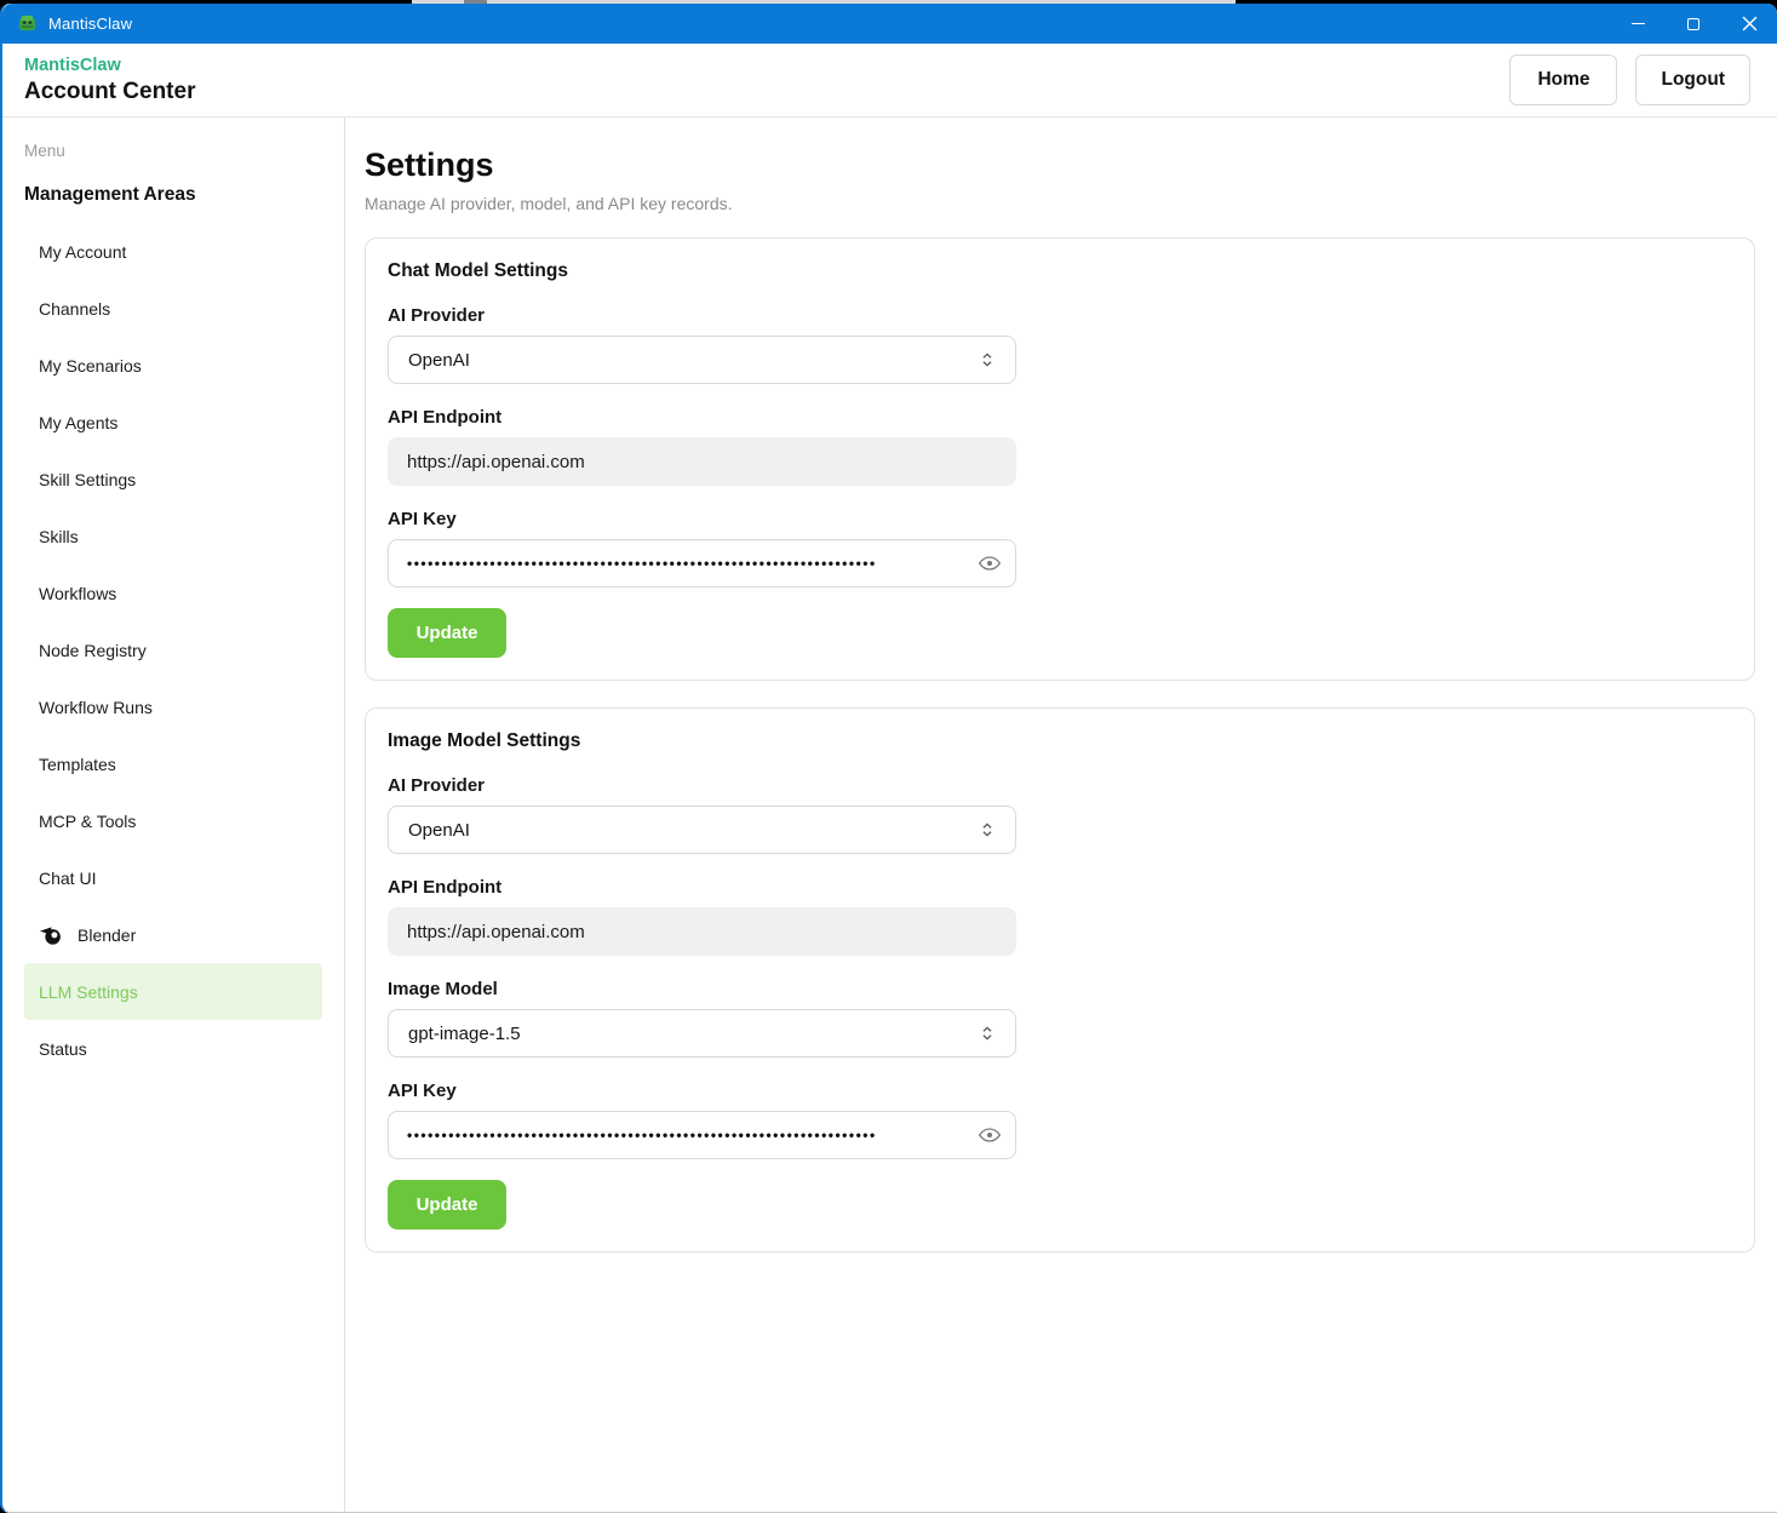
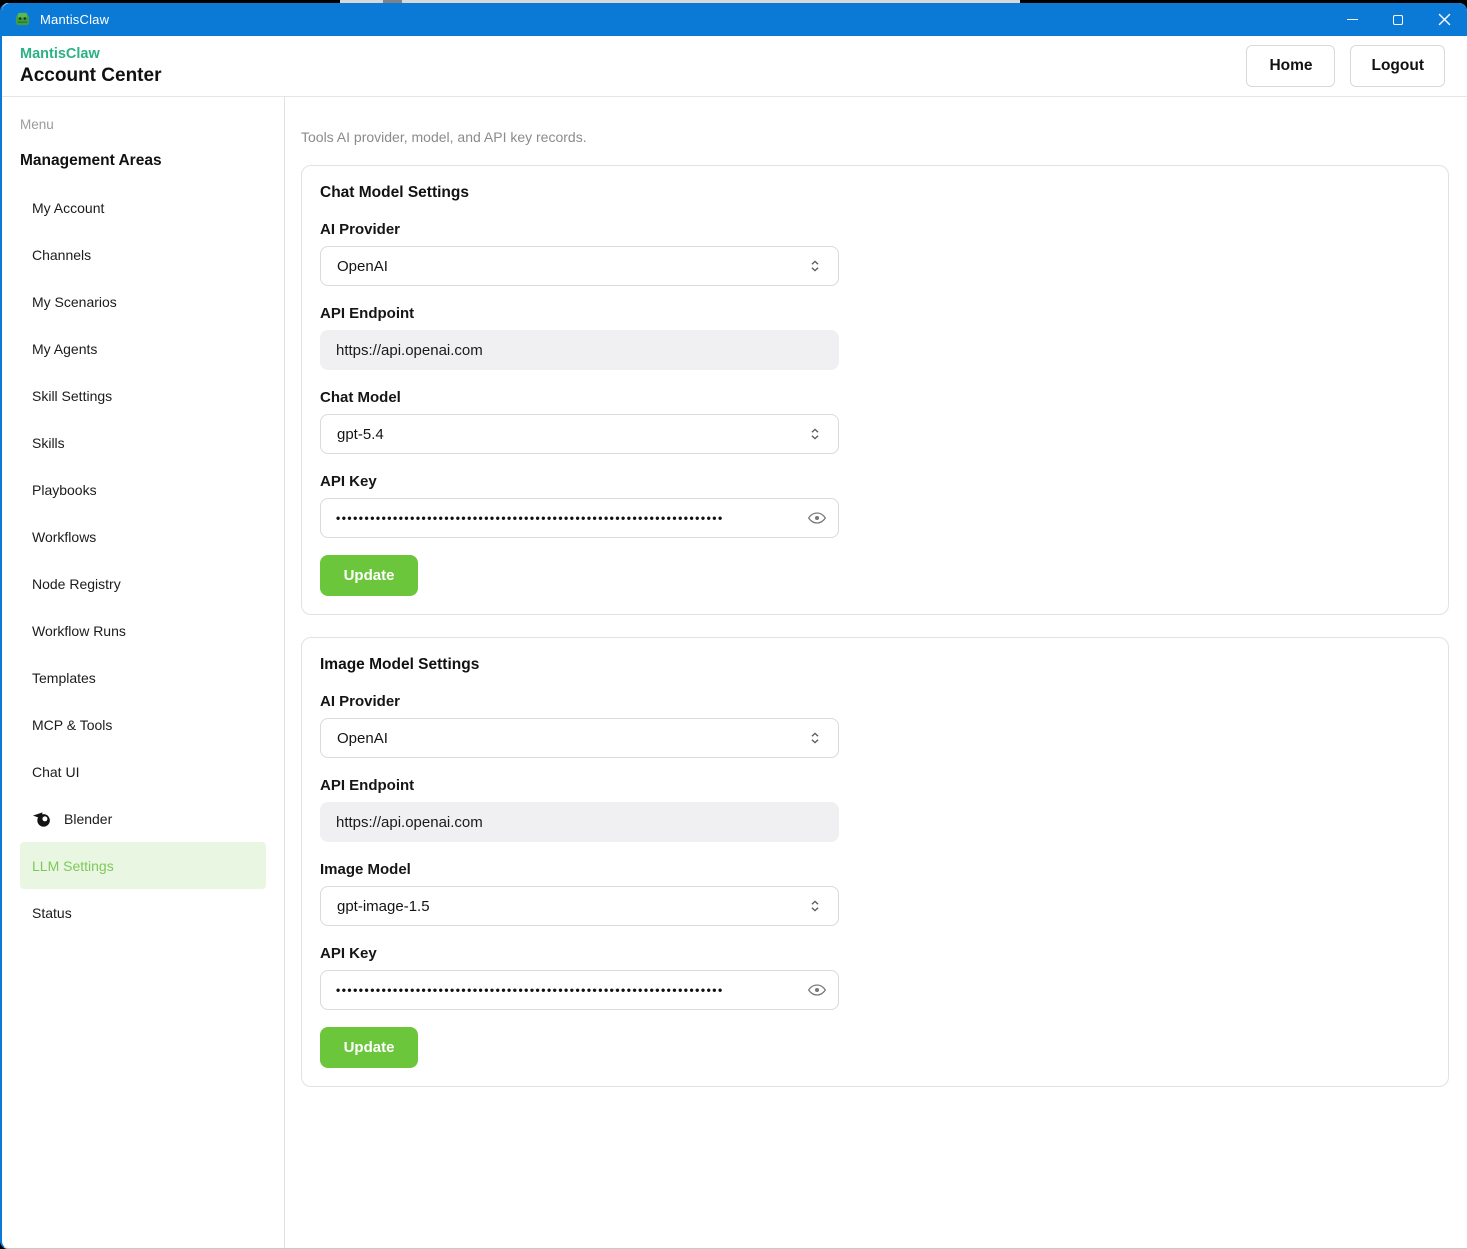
  MantisClaw
  MantisClaw
  Account Center
  Home
  Logout
  Menu
  Management Areas
  My Account
  Channels
  My Scenarios
  My Agents
  Skill Settings
  Skills
+ Playbooks
  Workflows
  Node Registry
  Workflow Runs
  Templates
  MCP & Tools
  Chat UI
  Blender
  LLM Settings
  Status
- Settings
- Manage AI provider, model, and API key records.
+ Tools AI provider, model, and API key records.
  Chat Model Settings
  AI Provider
  OpenAI
  API Endpoint
  https://api.openai.com
+ Chat Model
+ gpt-5.4
  API Key
  ••••••••••••••••••••••••••••••••••••••••••••••••••••••••••••••••••••
  Update
  Image Model Settings
  AI Provider
  OpenAI
  API Endpoint
  https://api.openai.com
  Image Model
  gpt-image-1.5
  API Key
  ••••••••••••••••••••••••••••••••••••••••••••••••••••••••••••••••••••
  Update
